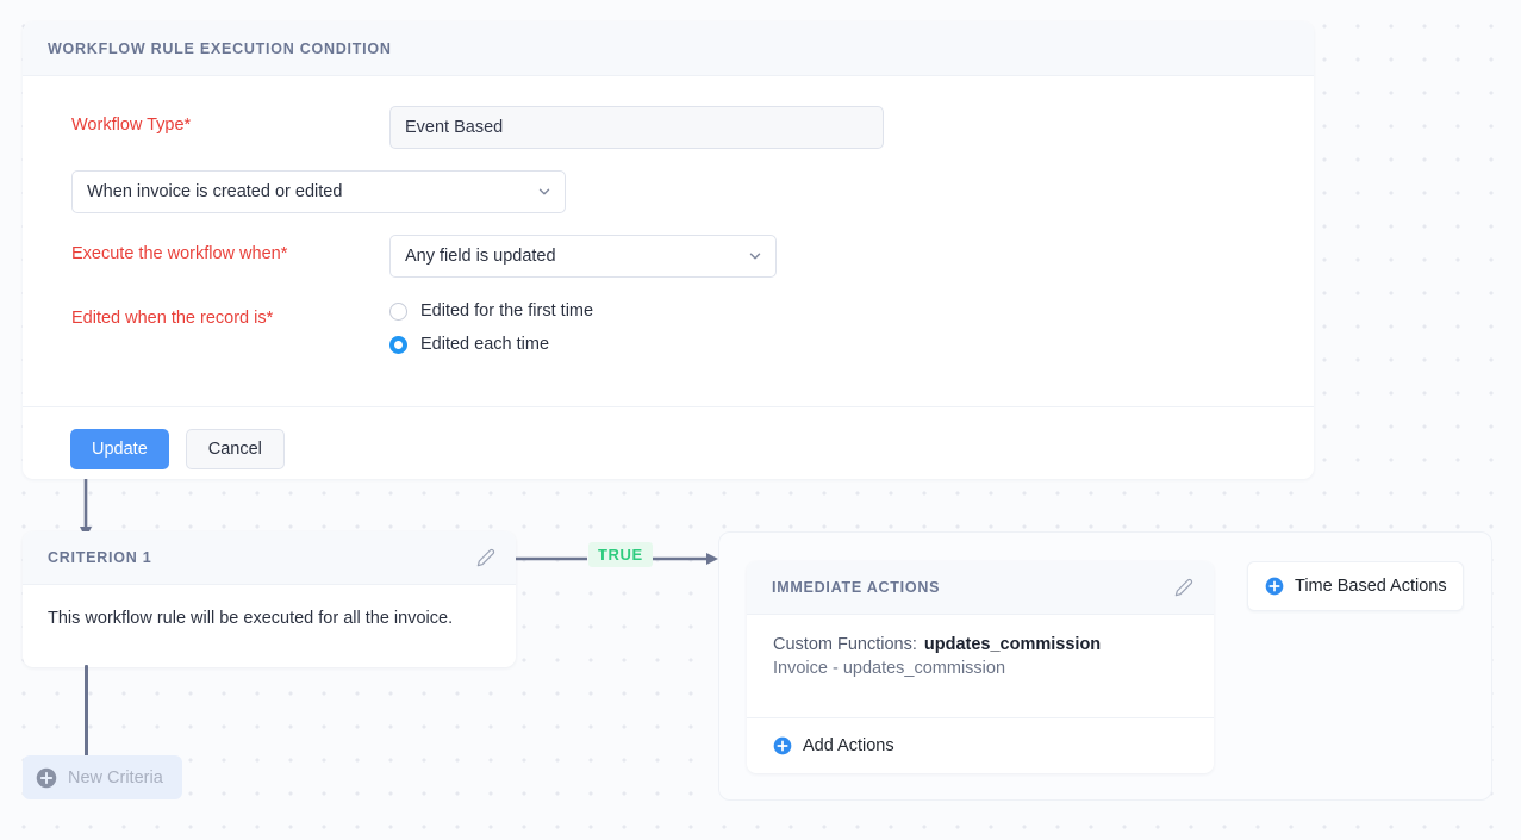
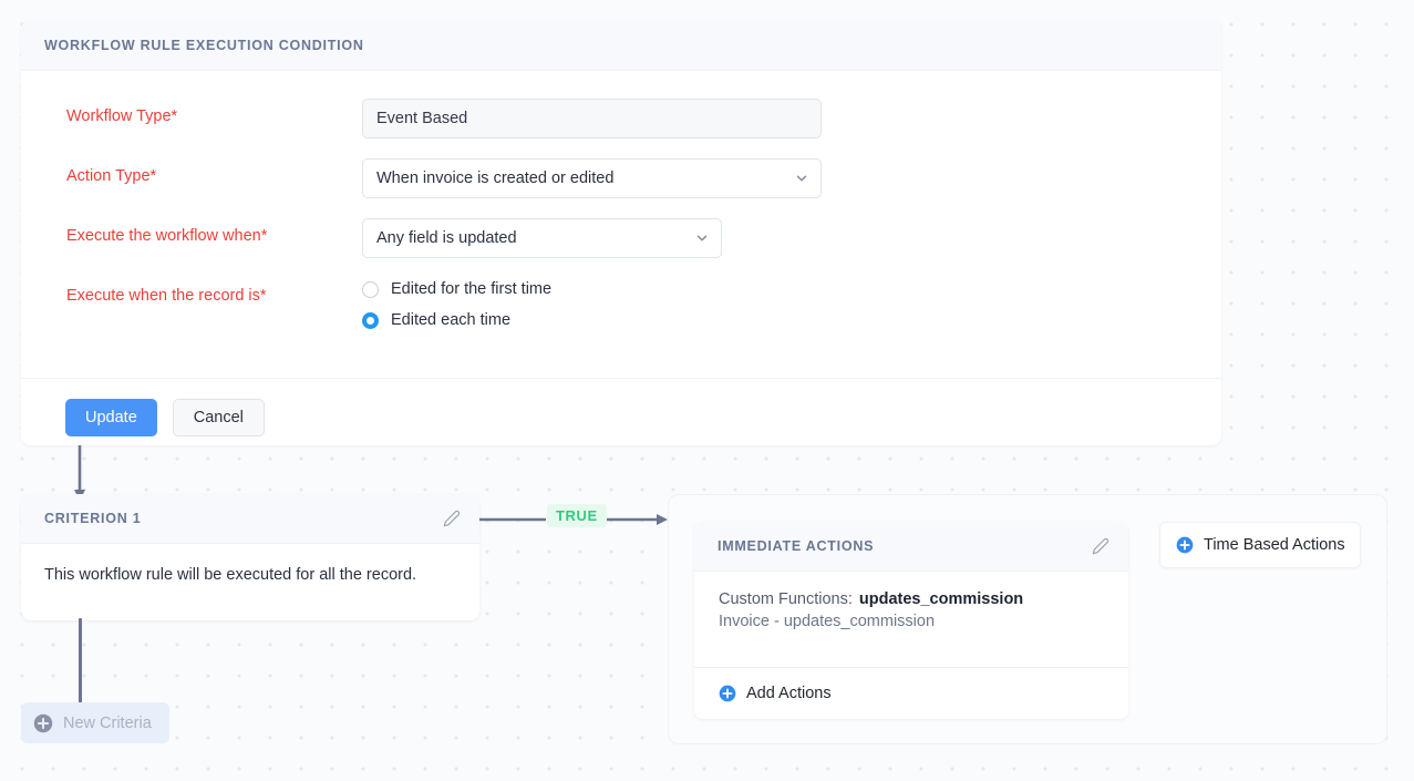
  WORKFLOW RULE EXECUTION CONDITION
  Workflow Type*
  Event Based
+ Action Type*
  When invoice is created or edited
  Execute the workflow when*
  Any field is updated
- Edited when the record is*
+ Execute when the record is*
  Edited for the first time
  Edited each time
  Update
  Cancel
  CRITERION 1
- This workflow rule will be executed for all the invoice.
+ This workflow rule will be executed for all the record.
  TRUE
  IMMEDIATE ACTIONS
  Custom Functions: updates_commission
  Invoice - updates_commission
  Add Actions
  Time Based Actions
  New Criteria
